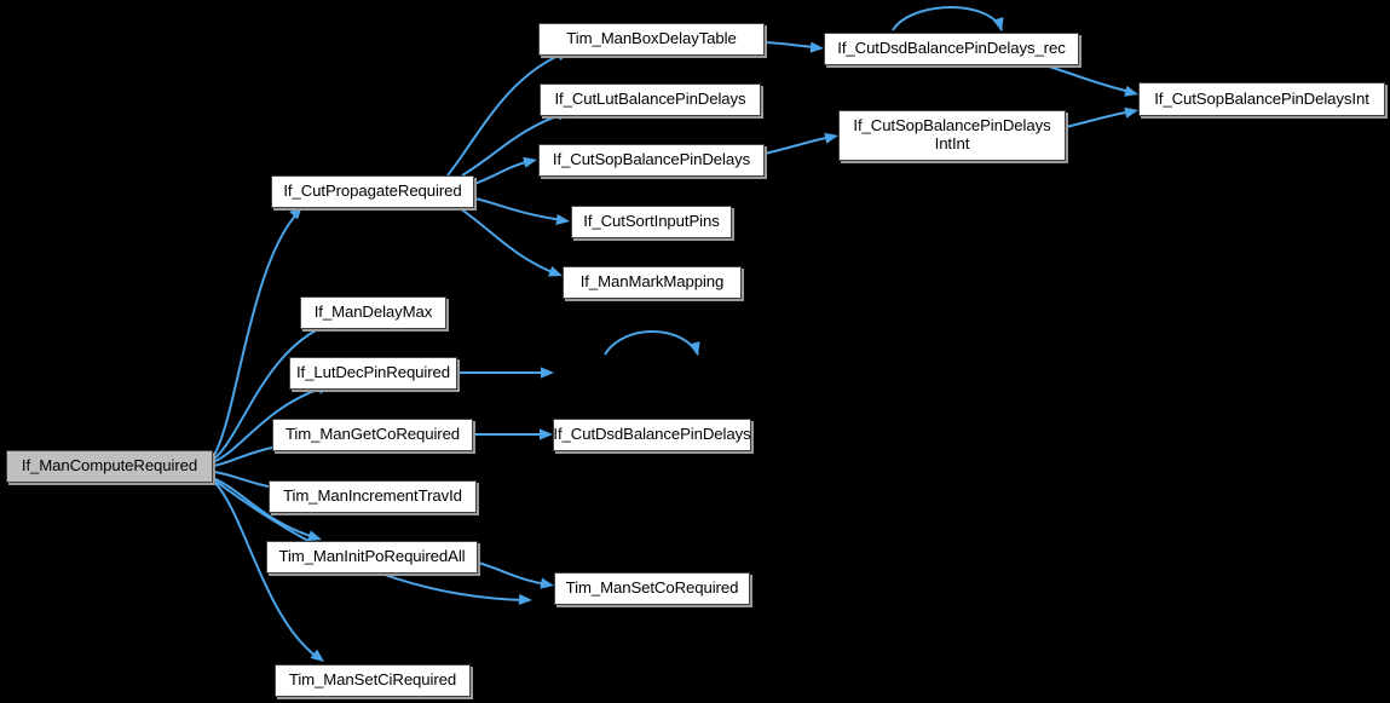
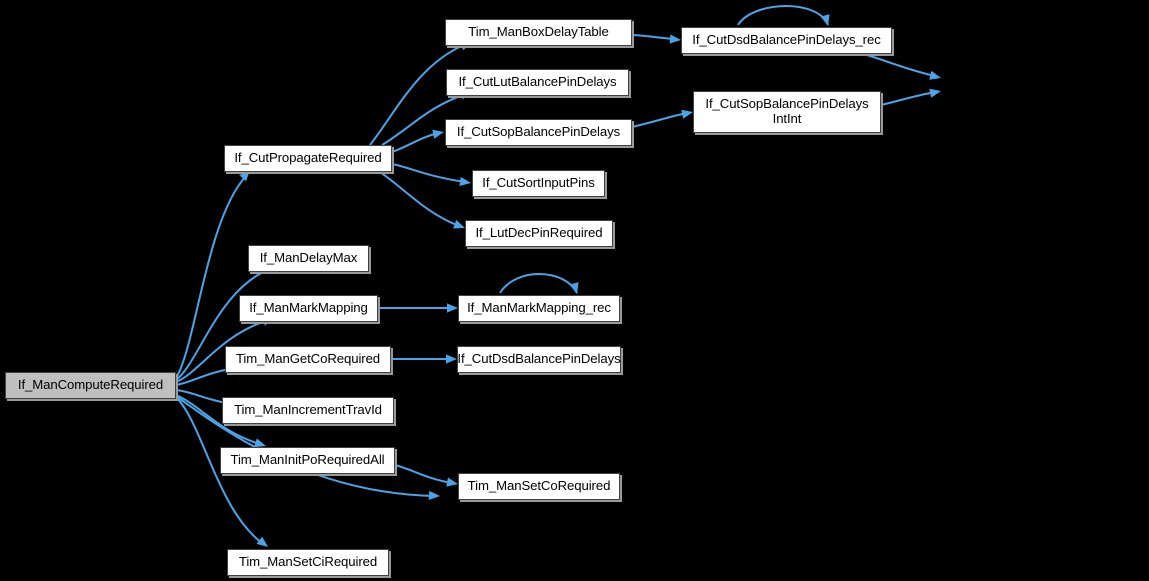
  If_ManComputeRequired
  If_CutPropagateRequired
  If_ManDelayMax
- If_LutDecPinRequired
+ If_ManMarkMapping
  Tim_ManGetCoRequired
  Tim_ManIncrementTravId
  Tim_ManInitPoRequiredAll
  Tim_ManSetCiRequired
  Tim_ManBoxDelayTable
  If_CutLutBalancePinDelays
  If_CutSopBalancePinDelays
  If_CutSortInputPins
- If_ManMarkMapping
+ If_LutDecPinRequired
+ If_ManMarkMapping_rec
  If_CutDsdBalancePinDelays
  Tim_ManSetCoRequired
  If_CutDsdBalancePinDelays_rec
  If_CutSopBalancePinDelays
  IntInt
- If_CutSopBalancePinDelaysInt
